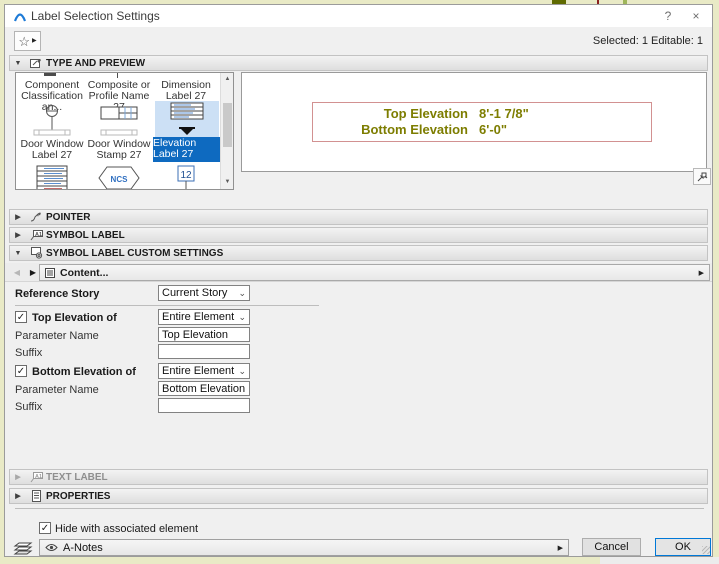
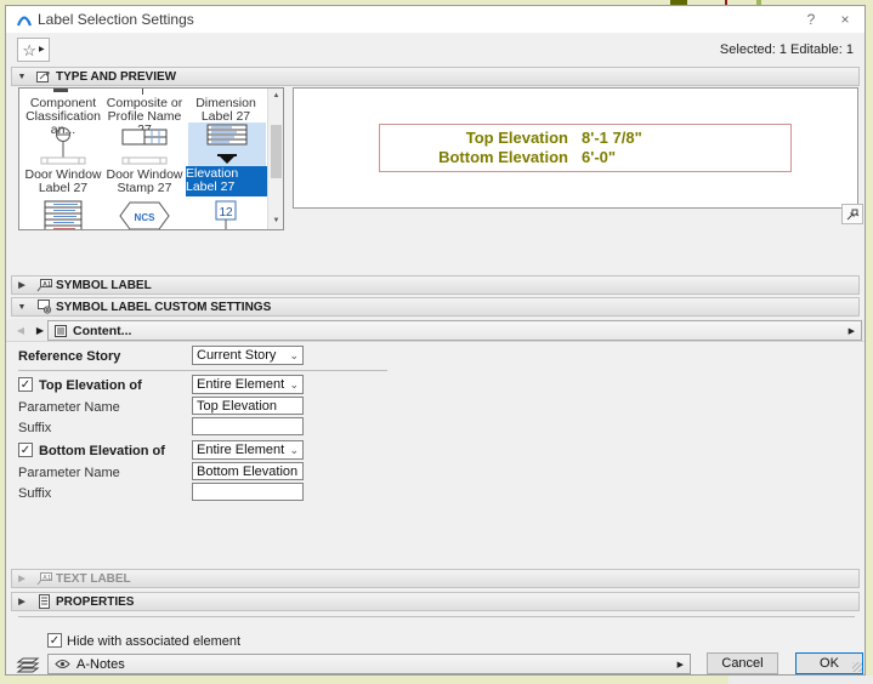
  Label Selection Settings
  ?
  ×
  ☆
  Selected: 1 Editable: 1
  TYPE AND PREVIEW
  Component Classification an...
  Composite or Profile Name
  Dimension Label 27
  Door Window Label 27
  Door Window Stamp 27
  Elevation Label 27
  NCS
  12
  Top Elevation
  8'-1 7/8"
  Bottom Elevation
  6'-0"
- POINTER
  SYMBOL LABEL
  SYMBOL LABEL CUSTOM SETTINGS
  ◀
  ▶
  Content...
  Reference Story
  Current Story
  ⌄
  ✓
  Top Elevation of
  Entire Element
  ⌄
  Parameter Name
  Top Elevation
  Suffix
  ✓
  Bottom Elevation of
  Entire Element
  ⌄
  Parameter Name
  Bottom Elevation
  Suffix
  TEXT LABEL
  PROPERTIES
  ✓
  Hide with associated element
  A-Notes
  Cancel
  OK
